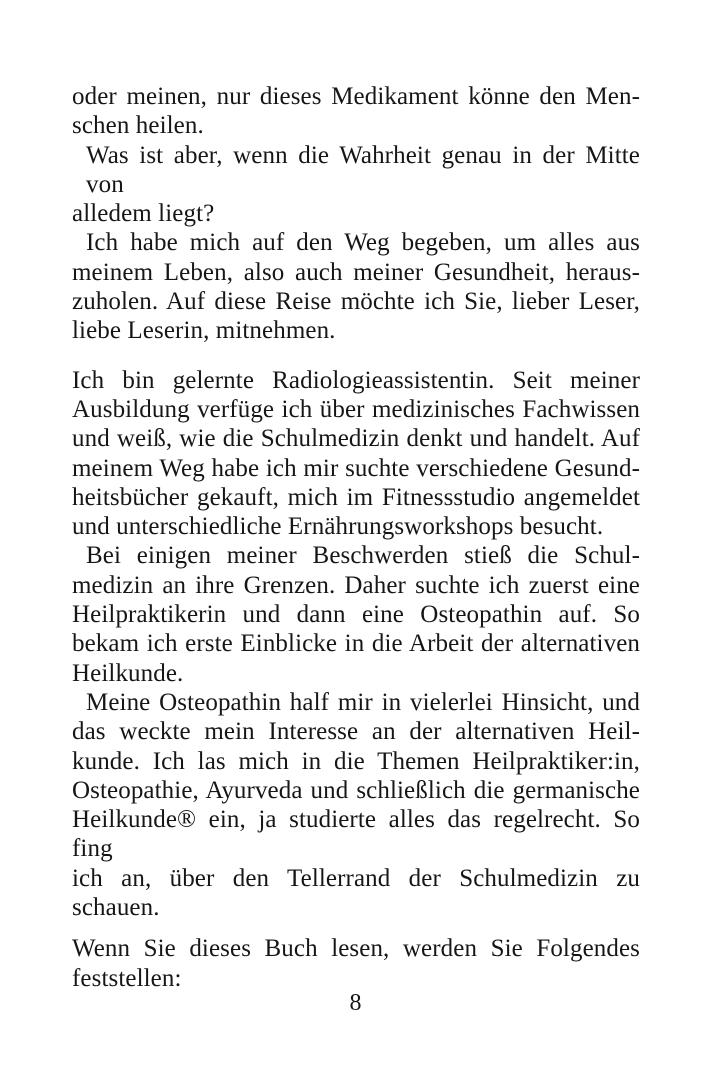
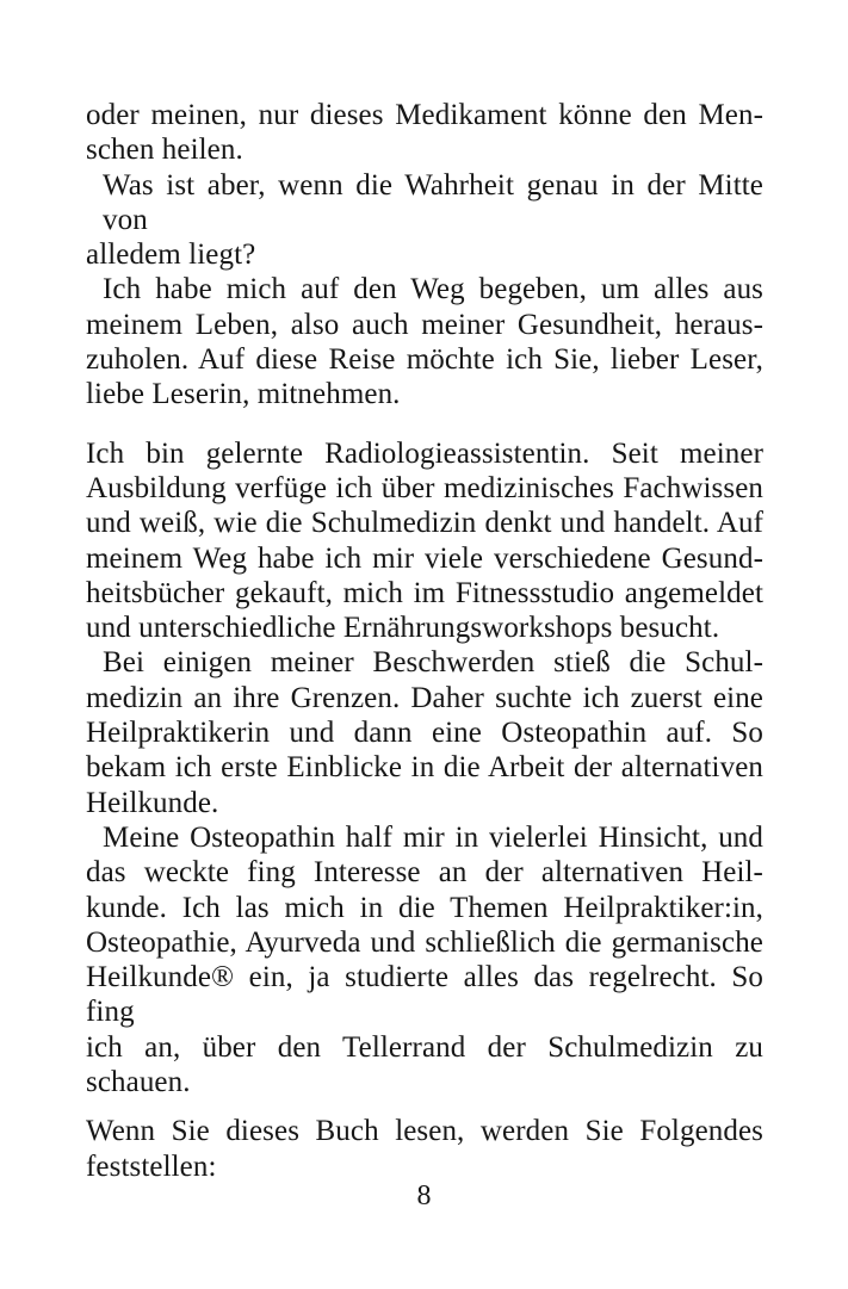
  oder meinen, nur dieses Medikament könne den Men-
  schen heilen.
  Was ist aber, wenn die Wahrheit genau in der Mitte von
  alledem liegt?
  Ich habe mich auf den Weg begeben, um alles aus
  meinem Leben, also auch meiner Gesundheit, heraus-
  zuholen. Auf diese Reise möchte ich Sie, lieber Leser,
  liebe Leserin, mitnehmen.
  Ich bin gelernte Radiologieassistentin. Seit meiner
  Ausbildung verfüge ich über medizinisches Fachwissen
  und weiß, wie die Schulmedizin denkt und handelt. Auf
- meinem Weg habe ich mir suchte verschiedene Gesund-
+ meinem Weg habe ich mir viele verschiedene Gesund-
  heitsbücher gekauft, mich im Fitnessstudio angemeldet
  und unterschiedliche Ernährungsworkshops besucht.
  Bei einigen meiner Beschwerden stieß die Schul-
  medizin an ihre Grenzen. Daher suchte ich zuerst eine
  Heilpraktikerin und dann eine Osteopathin auf. So
  bekam ich erste Einblicke in die Arbeit der alternativen
  Heilkunde.
  Meine Osteopathin half mir in vielerlei Hinsicht, und
- das weckte mein Interesse an der alternativen Heil-
+ das weckte fing Interesse an der alternativen Heil-
  kunde. Ich las mich in die Themen Heilpraktiker:in,
  Osteopathie, Ayurveda und schließlich die germanische
  Heilkunde® ein, ja studierte alles das regelrecht. So fing
  ich an, über den Tellerrand der Schulmedizin zu
  schauen.
  Wenn Sie dieses Buch lesen, werden Sie Folgendes
  feststellen:
  8
